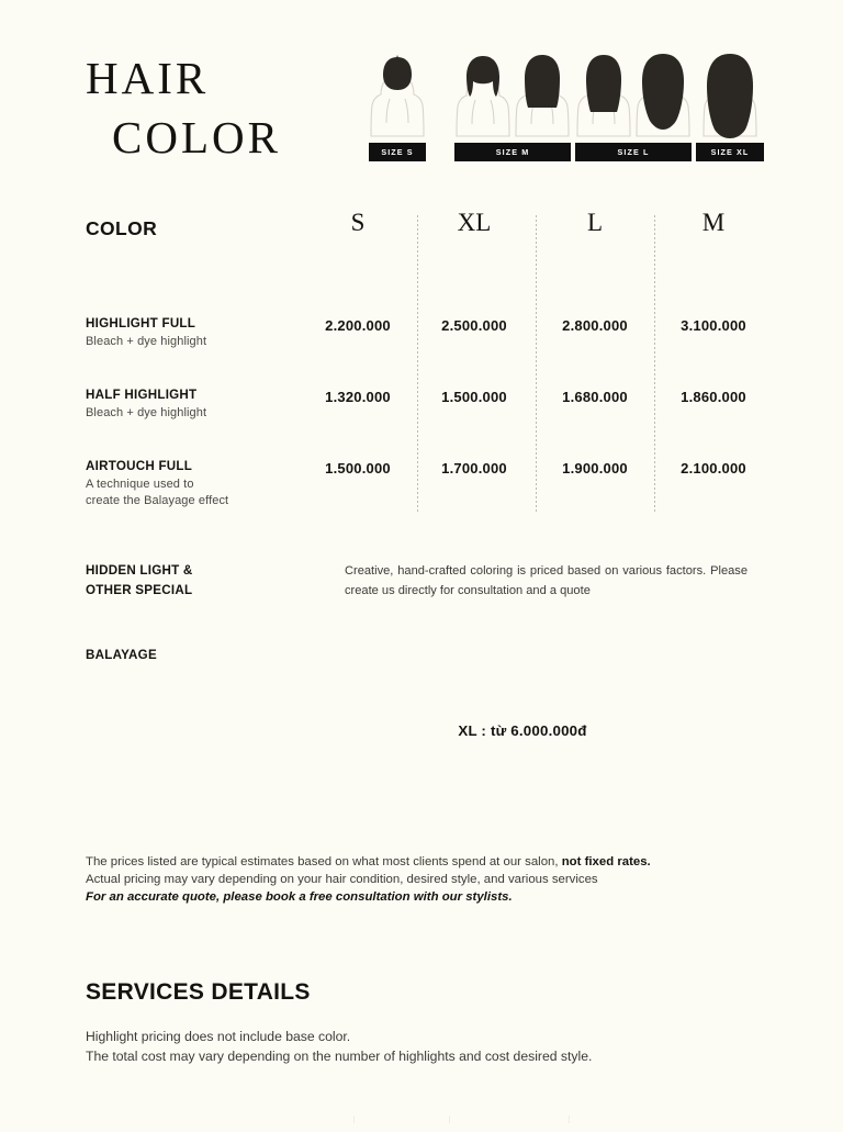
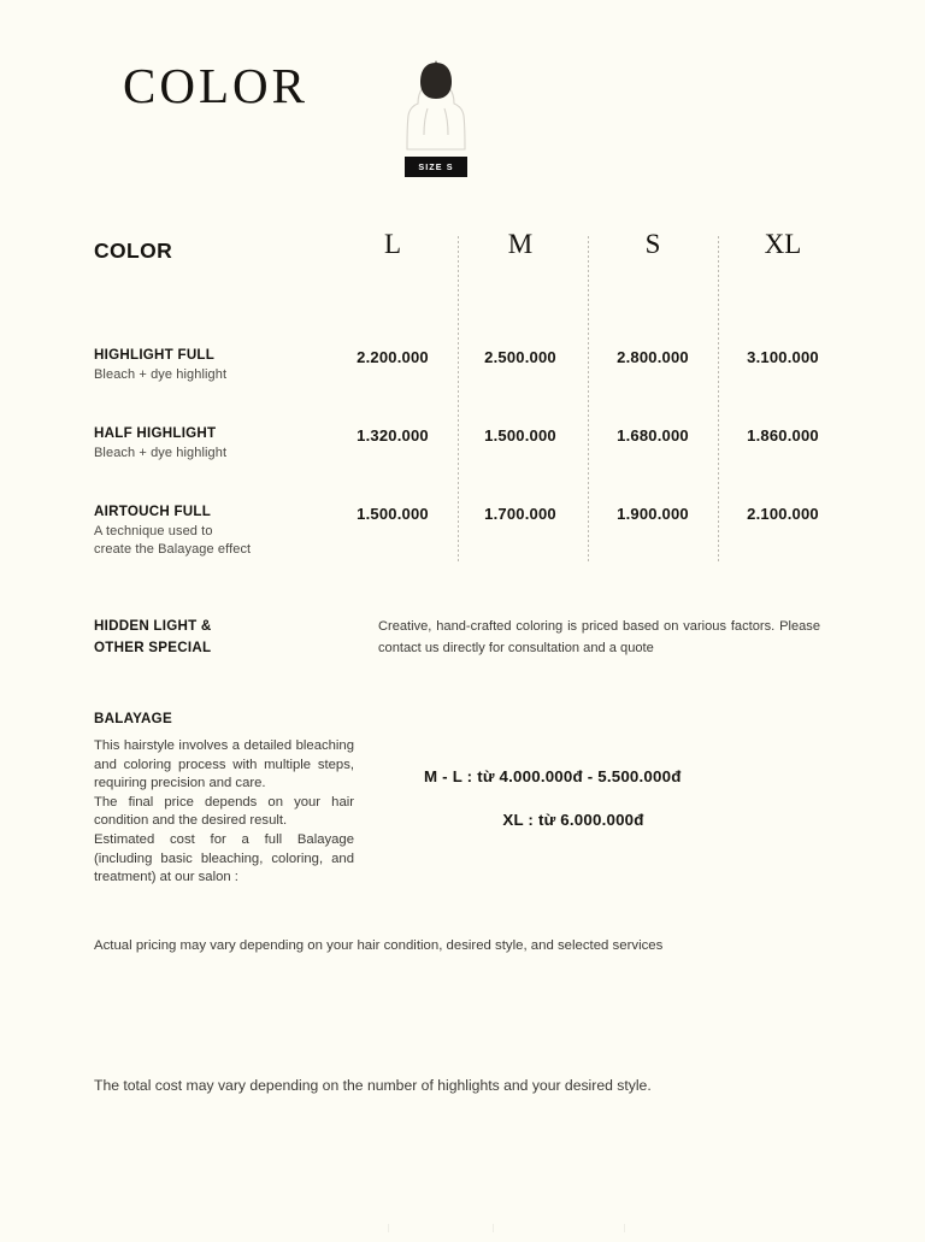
- HAIR
  COLOR
  SIZE S
- SIZE M
- SIZE L
- SIZE XL
  COLOR
- S
+ L
- XL
+ M
- L
+ S
- M
+ XL
  HIGHLIGHT FULL
  Bleach + dye highlight
  2.200.000
  2.500.000
  2.800.000
  3.100.000
  HALF HIGHLIGHT
  Bleach + dye highlight
  1.320.000
  1.500.000
  1.680.000
  1.860.000
  AIRTOUCH FULL
  A technique used to
  create the Balayage effect
  1.500.000
  1.700.000
  1.900.000
  2.100.000
  HIDDEN LIGHT &
  OTHER SPECIAL
- Creative, hand-crafted coloring is priced based on various factors. Please create us directly for consultation and a quote
+ Creative, hand-crafted coloring is priced based on various factors. Please contact us directly for consultation and a quote
  BALAYAGE
+ This hairstyle involves a detailed bleaching and coloring process with multiple steps, requiring precision and care.
+ The final price depends on your hair condition and the desired result.
+ Estimated cost for a full Balayage (including basic bleaching, coloring, and treatment) at our salon :
+ M - L : từ 4.000.000đ - 5.500.000đ
  XL : từ 6.000.000đ
- The prices listed are typical estimates based on what most clients spend at our salon, not fixed rates.
- Actual pricing may vary depending on your hair condition, desired style, and various services
+ Actual pricing may vary depending on your hair condition, desired style, and selected services
- For an accurate quote, please book a free consultation with our stylists.
- SERVICES DETAILS
- Highlight pricing does not include base color.
- The total cost may vary depending on the number of highlights and cost desired style.
+ The total cost may vary depending on the number of highlights and your desired style.
